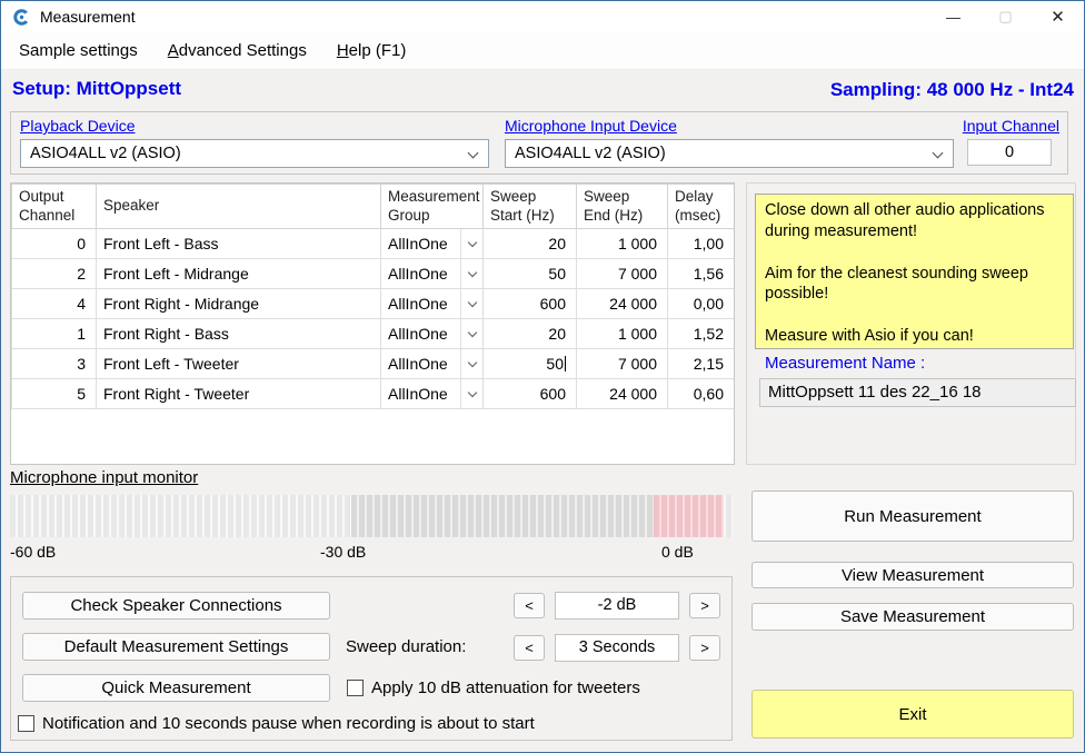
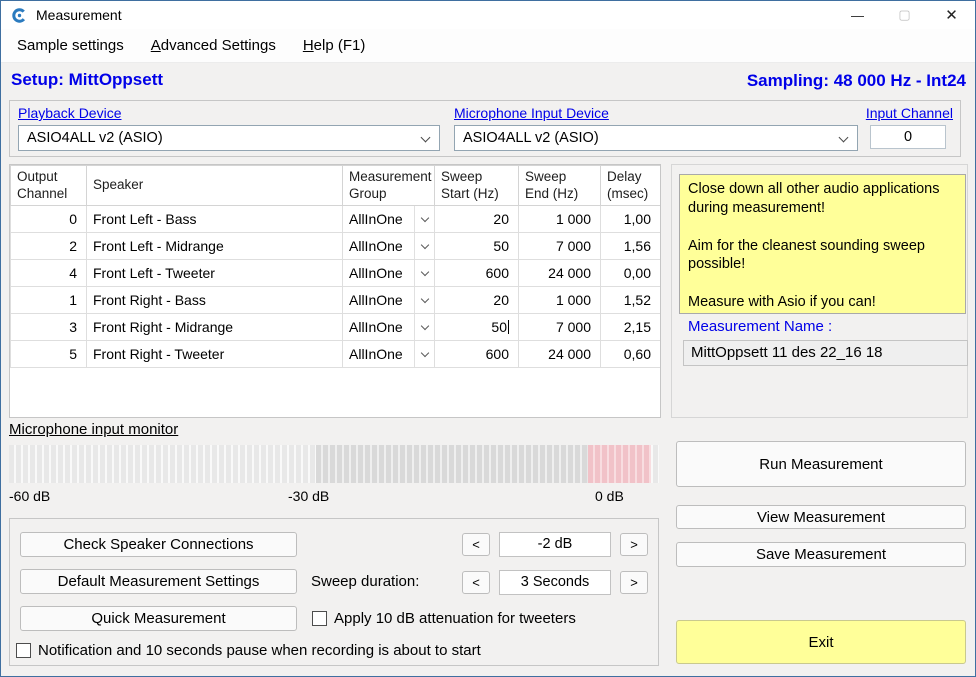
  Measurement
  —
  ▢
  ✕
  Sample settings
  Advanced Settings
  Help (F1)
  Setup: MittOppsett
  Sampling: 48 000 Hz - Int24
  Playback Device
  ASIO4ALL v2 (ASIO)
  Microphone Input Device
  ASIO4ALL v2 (ASIO)
  Input Channel
  0
  Output Channel	Speaker	Measurement Group	Sweep Start (Hz)	Sweep End (Hz)	Delay (msec)
  0	Front Left - Bass	AllInOne	20	1 000	1,00
  2	Front Left - Midrange	AllInOne	50	7 000	1,56
- 4	Front Right - Midrange	AllInOne	600	24 000	0,00
+ 4	Front Left - Tweeter	AllInOne	600	24 000	0,00
  1	Front Right - Bass	AllInOne	20	1 000	1,52
- 3	Front Left - Tweeter	AllInOne	50	7 000	2,15
+ 3	Front Right - Midrange	AllInOne	50	7 000	2,15
  5	Front Right - Tweeter	AllInOne	600	24 000	0,60
  Close down all other audio applications during measurement!
  Aim for the cleanest sounding sweep possible!
  Measure with Asio if you can!
  Measurement Name :
  MittOppsett 11 des 22_16 18
  Microphone input monitor
  -60 dB
  -30 dB
  0 dB
  Check Speaker Connections
  Default Measurement Settings
  Quick Measurement
  Sweep duration:
  <
  -2 dB
  >
  <
  3 Seconds
  >
  Apply 10 dB attenuation for tweeters
  Notification and 10 seconds pause when recording is about to start
  Run Measurement
  View Measurement
  Save Measurement
  Exit
